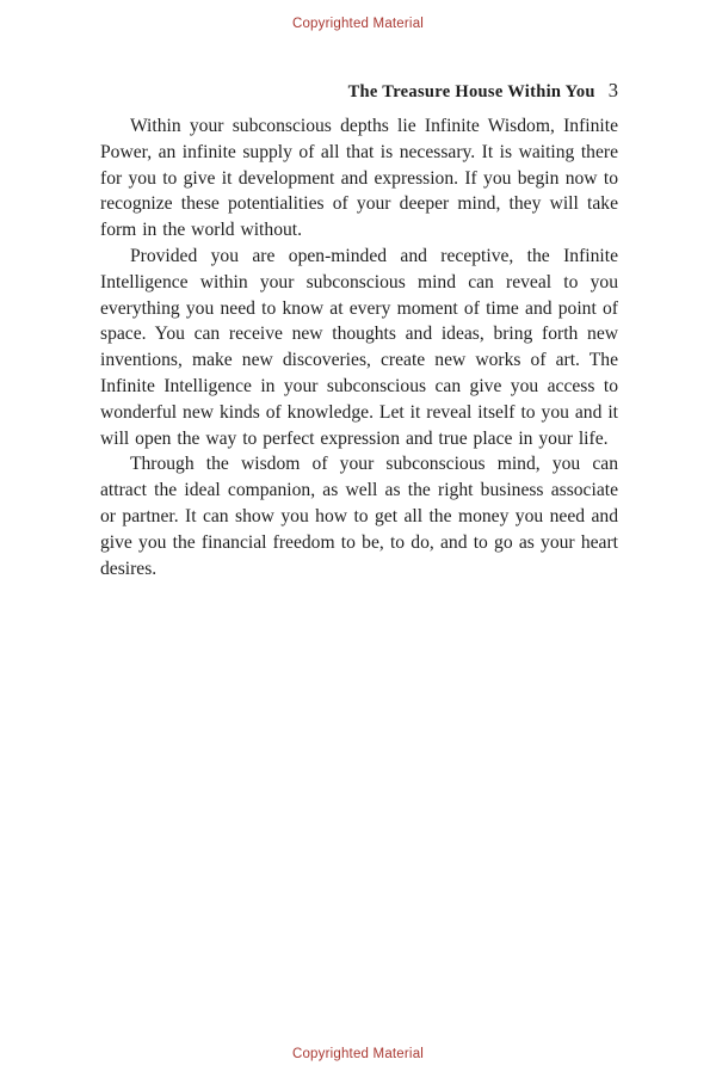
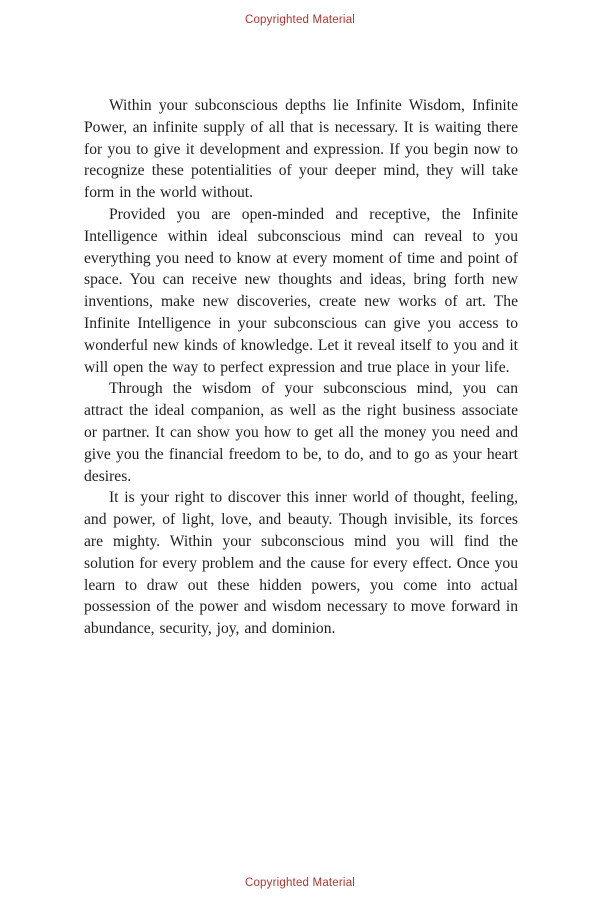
  Copyrighted Material
- The Treasure House Within You 3
  Within your subconscious depths lie Infinite Wisdom, Infinite Power, an infinite supply of all that is necessary. It is waiting there for you to give it development and expression. If you begin now to recognize these potentialities of your deeper mind, they will take form in the world without.
- Provided you are open-minded and receptive, the Infinite Intelligence within your subconscious mind can reveal to you everything you need to know at every moment of time and point of space. You can receive new thoughts and ideas, bring forth new inventions, make new discoveries, create new works of art. The Infinite Intelligence in your subconscious can give you access to wonderful new kinds of knowledge. Let it reveal itself to you and it will open the way to perfect expression and true place in your life.
+ Provided you are open-minded and receptive, the Infinite Intelligence within ideal subconscious mind can reveal to you everything you need to know at every moment of time and point of space. You can receive new thoughts and ideas, bring forth new inventions, make new discoveries, create new works of art. The Infinite Intelligence in your subconscious can give you access to wonderful new kinds of knowledge. Let it reveal itself to you and it will open the way to perfect expression and true place in your life.
  Through the wisdom of your subconscious mind, you can attract the ideal companion, as well as the right business associate or partner. It can show you how to get all the money you need and give you the financial freedom to be, to do, and to go as your heart desires.
+ It is your right to discover this inner world of thought, feeling, and power, of light, love, and beauty. Though invisible, its forces are mighty. Within your subconscious mind you will find the solution for every problem and the cause for every effect. Once you learn to draw out these hidden powers, you come into actual possession of the power and wisdom necessary to move forward in abundance, security, joy, and dominion.
  Copyrighted Material
